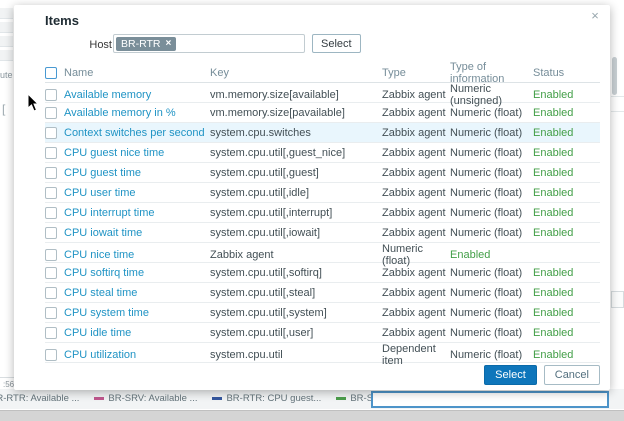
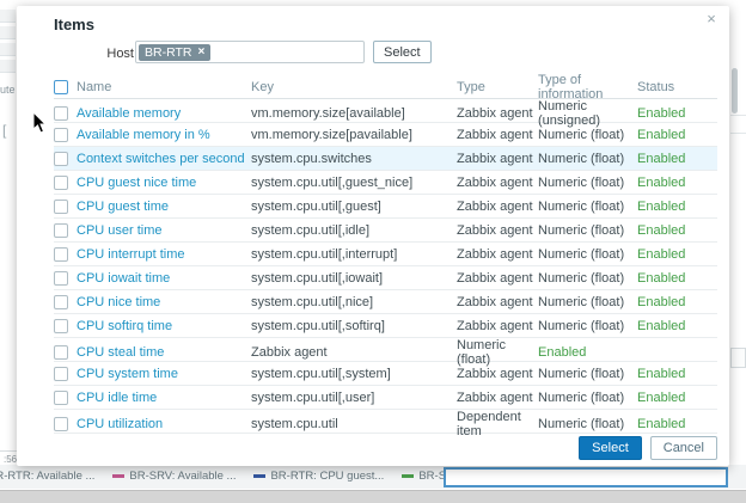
  ute
  [
  :56
  -RTR: Available ...
  BR-SRV: Available ...
  BR-RTR: CPU guest...
  Items
  ×
  Host
  BR-RTR
  ×
  Select
  Name
  Key
  Type
  Type of information
  Status
  Available memory
  vm.memory.size[available]
  Zabbix agent
  Numeric (unsigned)
  Enabled
  Available memory in %
  vm.memory.size[pavailable]
  Zabbix agent
  Numeric (float)
  Enabled
  Context switches per second
  system.cpu.switches
  Zabbix agent
  Numeric (float)
  Enabled
  CPU guest nice time
  system.cpu.util[,guest_nice]
  Zabbix agent
  Numeric (float)
  Enabled
  CPU guest time
  system.cpu.util[,guest]
  Zabbix agent
  Numeric (float)
  Enabled
  CPU user time
  system.cpu.util[,idle]
  Zabbix agent
  Numeric (float)
  Enabled
  CPU interrupt time
  system.cpu.util[,interrupt]
  Zabbix agent
  Numeric (float)
  Enabled
  CPU iowait time
  system.cpu.util[,iowait]
  Zabbix agent
  Numeric (float)
  Enabled
  CPU nice time
+ system.cpu.util[,nice]
  Zabbix agent
  Numeric (float)
  Enabled
  CPU softirq time
  system.cpu.util[,softirq]
  Zabbix agent
  Numeric (float)
  Enabled
  CPU steal time
- system.cpu.util[,steal]
  Zabbix agent
  Numeric (float)
  Enabled
  CPU system time
  system.cpu.util[,system]
  Zabbix agent
  Numeric (float)
  Enabled
  CPU idle time
  system.cpu.util[,user]
  Zabbix agent
  Numeric (float)
  Enabled
  CPU utilization
  system.cpu.util
  Dependent item
  Numeric (float)
  Enabled
  Select
  Cancel
